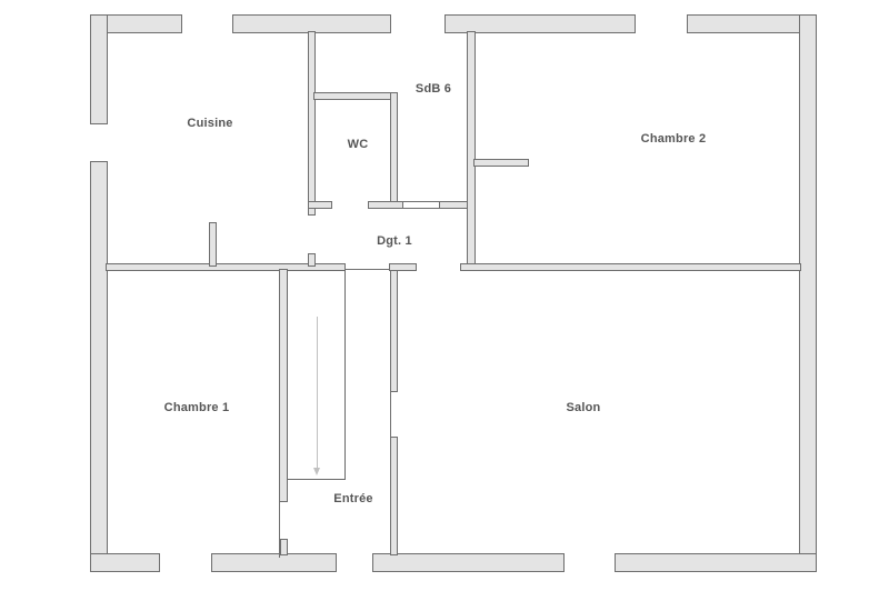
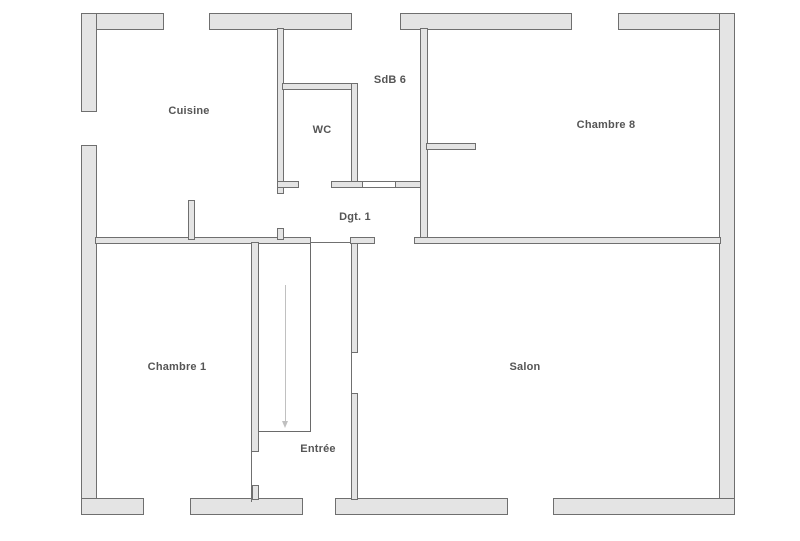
  Cuisine
  WC
  SdB 6
- Chambre 2
+ Chambre 8
  Dgt. 1
  Chambre 1
  Salon
  Entrée
